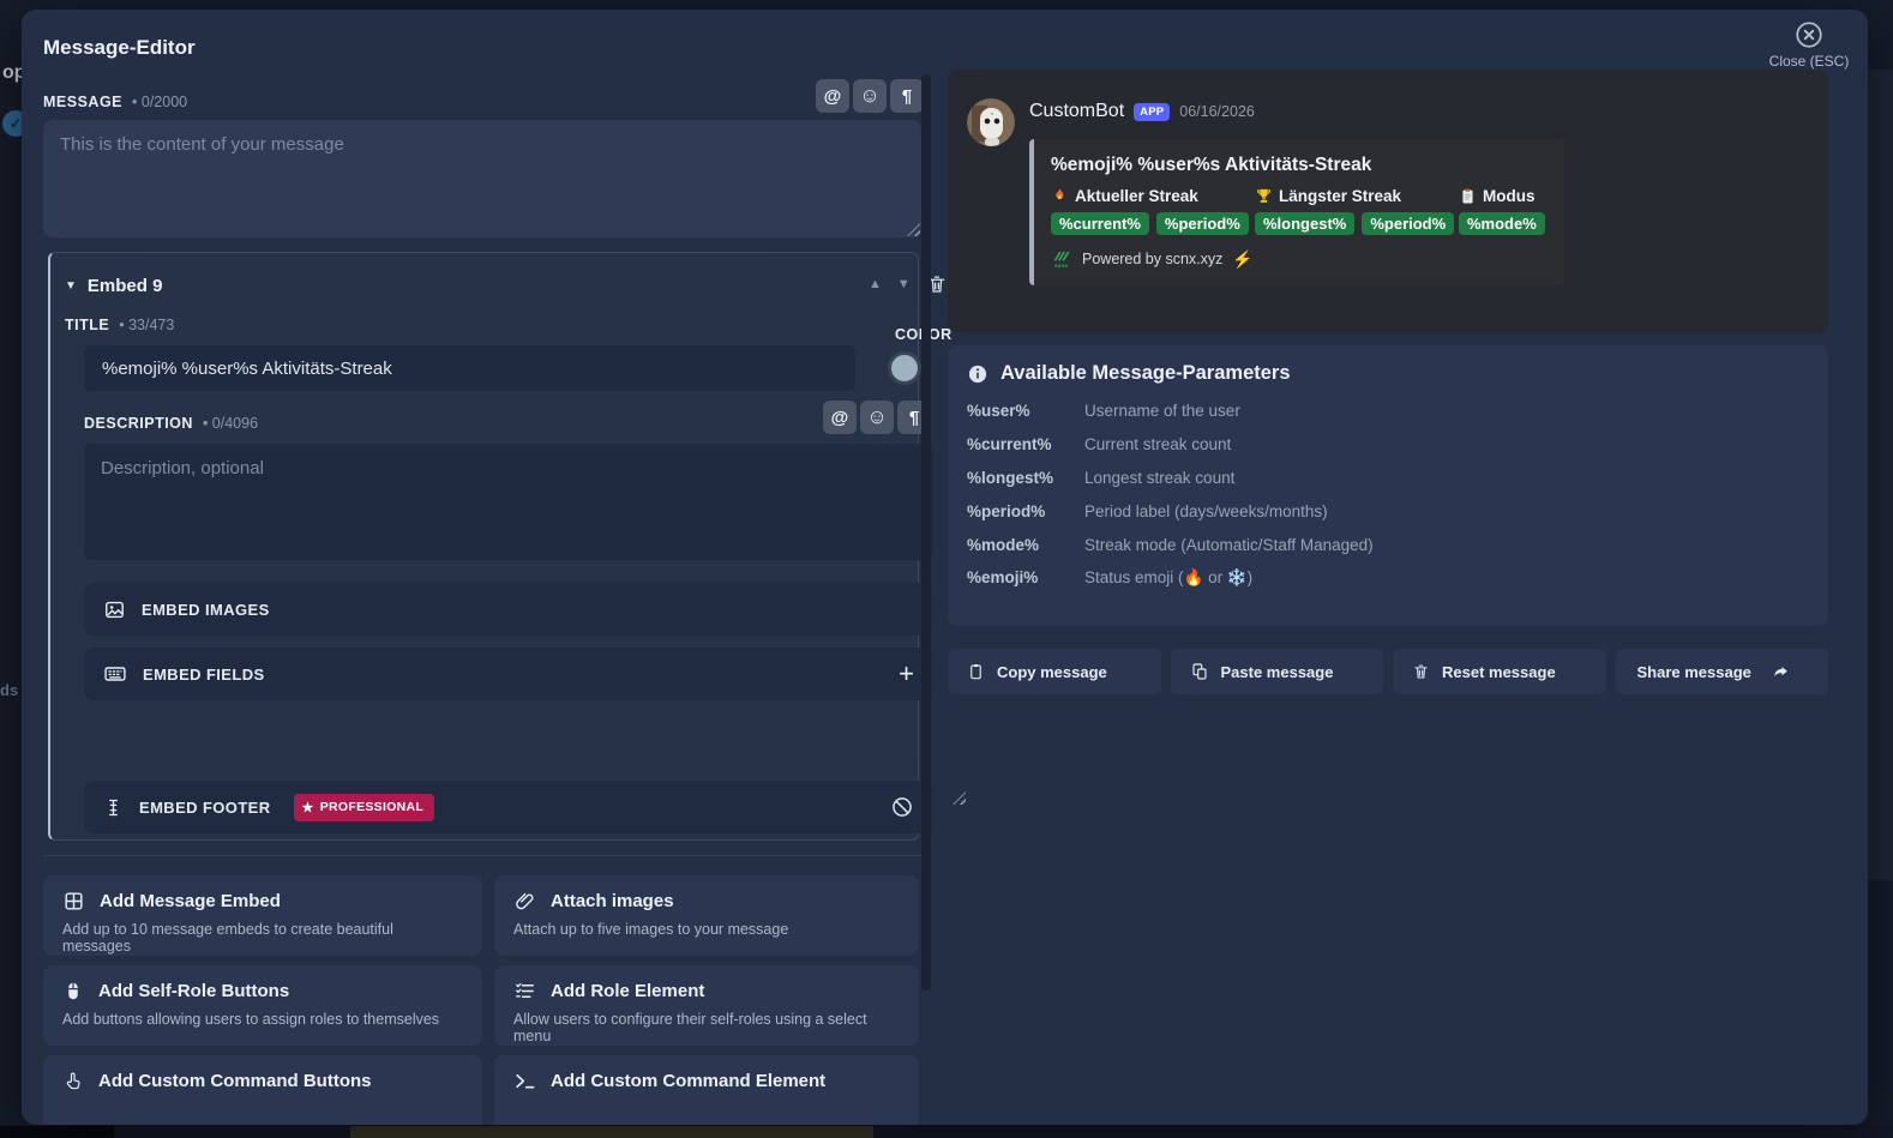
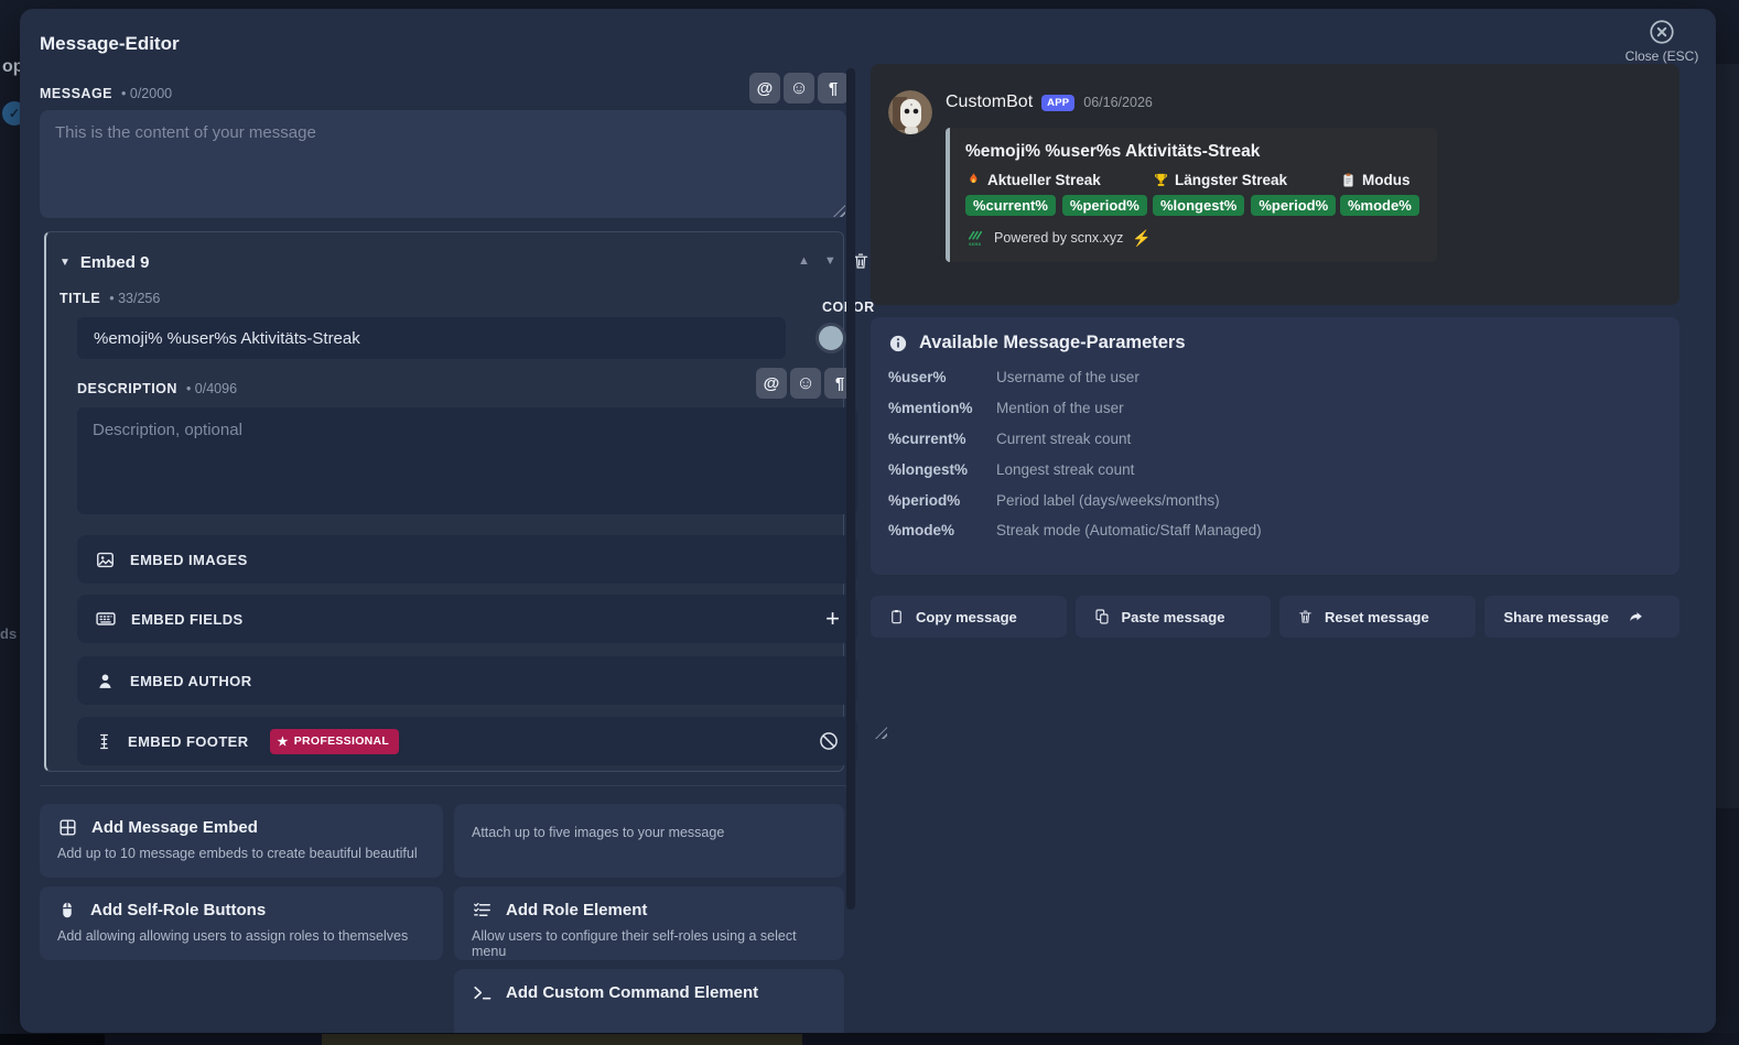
  op
  ✓
  ds
  Message-Editor
  Close (ESC)
  MESSAGE
  • 0/2000
  @
  ☺
  ¶
  This is the content of your message
  ▼
  Embed 9
  ▲
  ▼
  TITLE
- • 33/473
+ • 33/256
  COOR
  %emoji% %user%s Aktivitäts-Streak
  @
  ☺
  ¶
  DESCRIPTION
  • 0/4096
  Description, optional
  EMBED IMAGES
  EMBED FIELDS
  +
+ EMBED AUTHOR
  EMBED FOOTER
  ★
  PROFESSIONAL
  Add Message Embed
- Add up to 10 message embeds to create beautiful messages
+ Add up to 10 message embeds to create beautiful beautiful
- Attach images
  Attach up to five images to your message
  Add Self-Role Buttons
- Add buttons allowing users to assign roles to themselves
+ Add allowing allowing users to assign roles to themselves
  Add Role Element
  Allow users to configure their self-roles using a select menu
- Add Custom Command Buttons
  Add Custom Command Element
  CustomBot
  APP
  06/16/2026
  %emoji% %user%s Aktivitäts-Streak
  Aktueller Streak
  %current%
  %period%
  Längster Streak
  %longest%
  %period%
  Modus
  %mode%
  Powered by scnx.xyz
  ⚡
  Available Message-Parameters
  %user%
  Username of the user
+ %mention%
+ Mention of the user
  %current%
  Current streak count
  %longest%
  Longest streak count
  %period%
  Period label (days/weeks/months)
  %mode%
  Streak mode (Automatic/Staff Managed)
- %emoji%
- Status emoji (🔥 or ❄️)
  Copy message
  Paste message
  Reset message
  Share message
